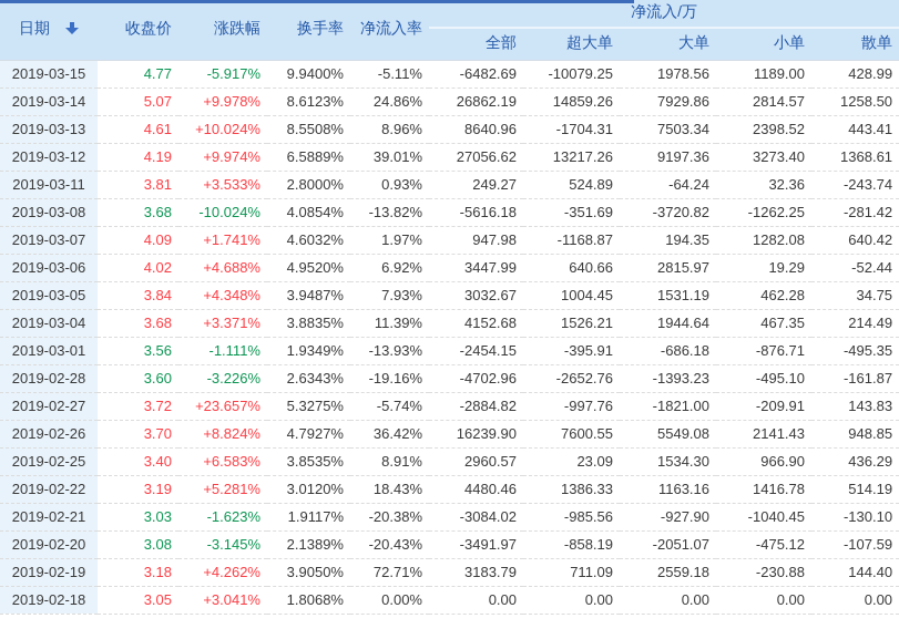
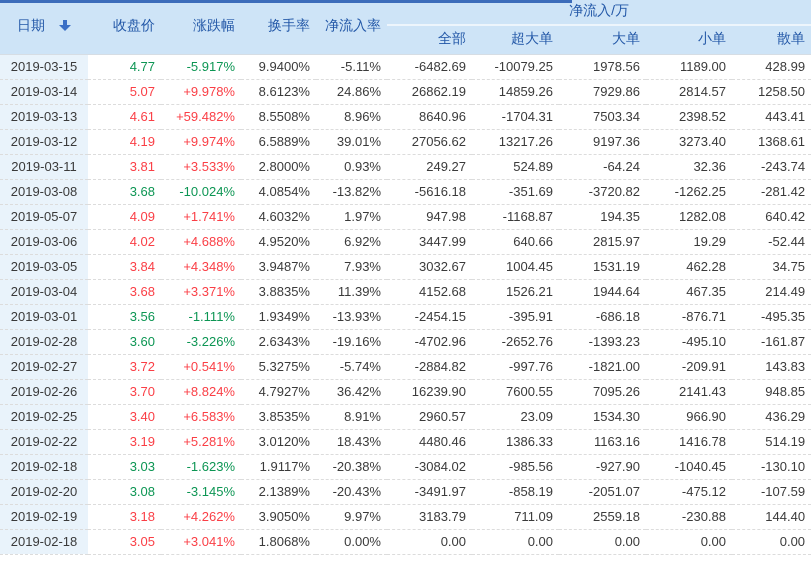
  日期	收盘价	涨跌幅	换手率	净流入率	净流入/万
  全部	超大单	大单	小单	散单
  2019-03-15	4.77	-5.917%	9.9400%	-5.11%	-6482.69	-10079.25	1978.56	1189.00	428.99
  2019-03-14	5.07	+9.978%	8.6123%	24.86%	26862.19	14859.26	7929.86	2814.57	1258.50
- 2019-03-13	4.61	+10.024%	8.5508%	8.96%	8640.96	-1704.31	7503.34	2398.52	443.41
+ 2019-03-13	4.61	+59.482%	8.5508%	8.96%	8640.96	-1704.31	7503.34	2398.52	443.41
  2019-03-12	4.19	+9.974%	6.5889%	39.01%	27056.62	13217.26	9197.36	3273.40	1368.61
  2019-03-11	3.81	+3.533%	2.8000%	0.93%	249.27	524.89	-64.24	32.36	-243.74
  2019-03-08	3.68	-10.024%	4.0854%	-13.82%	-5616.18	-351.69	-3720.82	-1262.25	-281.42
- 2019-03-07	4.09	+1.741%	4.6032%	1.97%	947.98	-1168.87	194.35	1282.08	640.42
+ 2019-05-07	4.09	+1.741%	4.6032%	1.97%	947.98	-1168.87	194.35	1282.08	640.42
  2019-03-06	4.02	+4.688%	4.9520%	6.92%	3447.99	640.66	2815.97	19.29	-52.44
  2019-03-05	3.84	+4.348%	3.9487%	7.93%	3032.67	1004.45	1531.19	462.28	34.75
  2019-03-04	3.68	+3.371%	3.8835%	11.39%	4152.68	1526.21	1944.64	467.35	214.49
  2019-03-01	3.56	-1.111%	1.9349%	-13.93%	-2454.15	-395.91	-686.18	-876.71	-495.35
  2019-02-28	3.60	-3.226%	2.6343%	-19.16%	-4702.96	-2652.76	-1393.23	-495.10	-161.87
- 2019-02-27	3.72	+23.657%	5.3275%	-5.74%	-2884.82	-997.76	-1821.00	-209.91	143.83
+ 2019-02-27	3.72	+0.541%	5.3275%	-5.74%	-2884.82	-997.76	-1821.00	-209.91	143.83
- 2019-02-26	3.70	+8.824%	4.7927%	36.42%	16239.90	7600.55	5549.08	2141.43	948.85
+ 2019-02-26	3.70	+8.824%	4.7927%	36.42%	16239.90	7600.55	7095.26	2141.43	948.85
  2019-02-25	3.40	+6.583%	3.8535%	8.91%	2960.57	23.09	1534.30	966.90	436.29
  2019-02-22	3.19	+5.281%	3.0120%	18.43%	4480.46	1386.33	1163.16	1416.78	514.19
- 2019-02-21	3.03	-1.623%	1.9117%	-20.38%	-3084.02	-985.56	-927.90	-1040.45	-130.10
+ 2019-02-18	3.03	-1.623%	1.9117%	-20.38%	-3084.02	-985.56	-927.90	-1040.45	-130.10
  2019-02-20	3.08	-3.145%	2.1389%	-20.43%	-3491.97	-858.19	-2051.07	-475.12	-107.59
- 2019-02-19	3.18	+4.262%	3.9050%	72.71%	3183.79	711.09	2559.18	-230.88	144.40
+ 2019-02-19	3.18	+4.262%	3.9050%	9.97%	3183.79	711.09	2559.18	-230.88	144.40
  2019-02-18	3.05	+3.041%	1.8068%	0.00%	0.00	0.00	0.00	0.00	0.00
